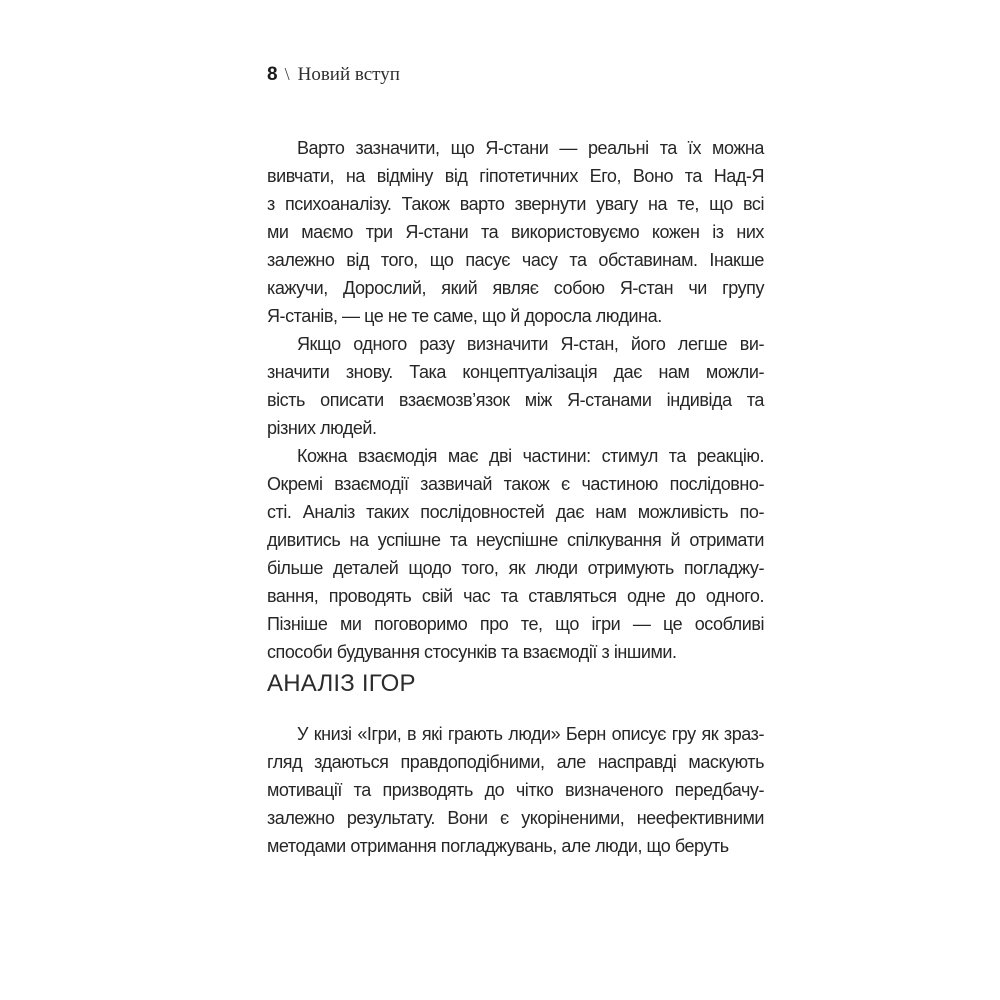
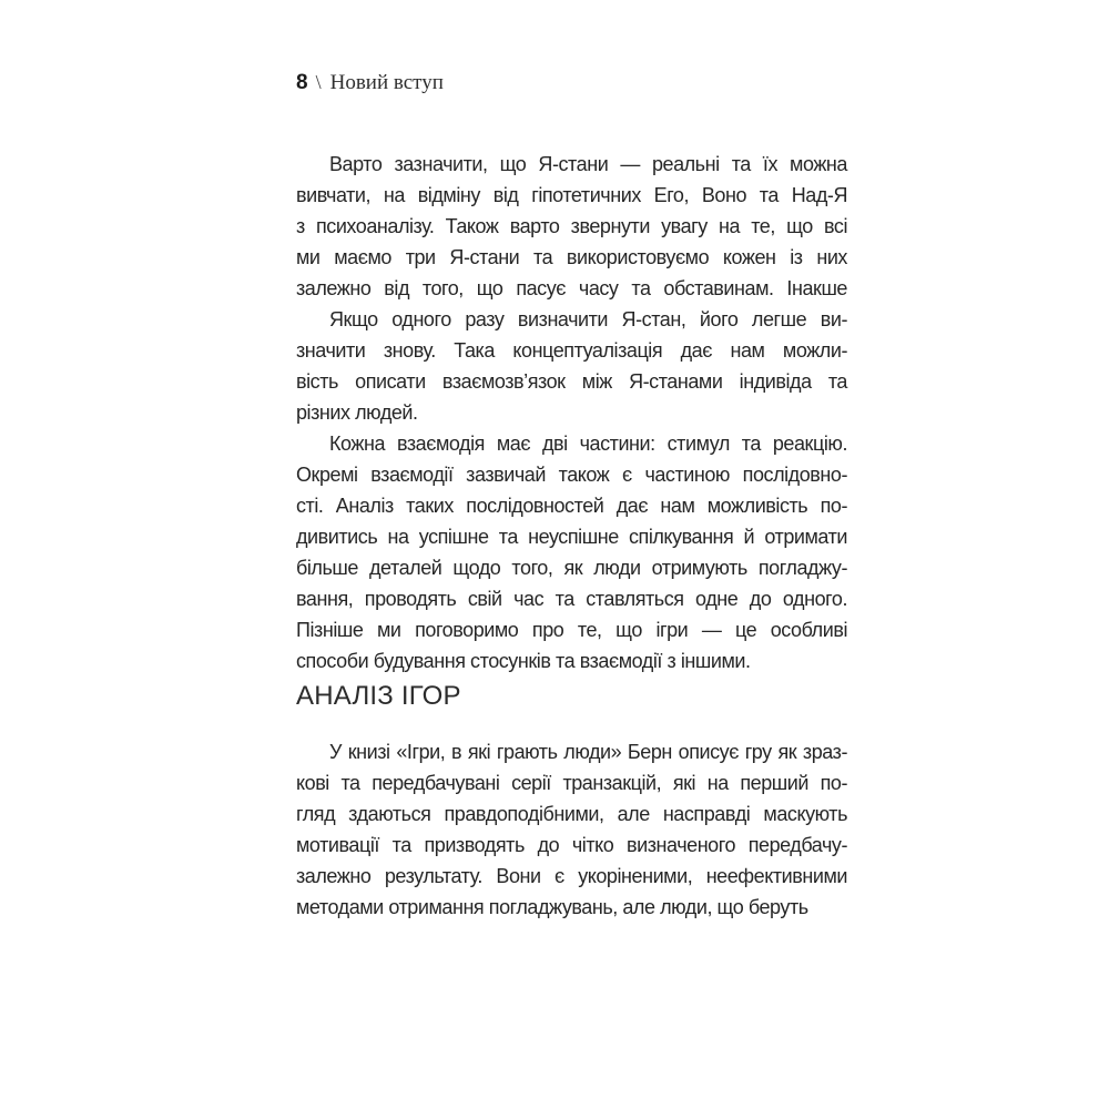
  8
  \
  Новий вступ
  Варто зазначити, що Я-стани — реальні та їх можна
  вивчати, на відміну від гіпотетичних Его, Воно та Над-Я
  з психоаналізу. Також варто звернути увагу на те, що всі
  ми маємо три Я-стани та використовуємо кожен із них
  залежно від того, що пасує часу та обставинам. Інакше
- кажучи, Дорослий, який являє собою Я-стан чи групу
- Я-станів, — це не те саме, що й доросла людина.
  Якщо одного разу визначити Я-стан, його легше ви-
  значити знову. Така концептуалізація дає нам можли-
  вість описати взаємозв’язок між Я-станами індивіда та
  різних людей.
  Кожна взаємодія має дві частини: стимул та реакцію.
  Окремі взаємодії зазвичай також є частиною послідовно-
  сті. Аналіз таких послідовностей дає нам можливість по-
  дивитись на успішне та неуспішне спілкування й отримати
  більше деталей щодо того, як люди отримують погладжу-
  вання, проводять свій час та ставляться одне до одного.
  Пізніше ми поговоримо про те, що ігри — це особливі
  способи будування стосунків та взаємодії з іншими.
  АНАЛІЗ ІГОР
  У книзі «Ігри, в які грають люди» Берн описує гру як зраз-
+ кові та передбачувані серії транзакцій, які на перший по-
  гляд здаються правдоподібними, але насправді маскують
  мотивації та призводять до чітко визначеного передбачу-
  залежно результату. Вони є укоріненими, неефективними
  методами отримання погладжувань, але люди, що беруть
